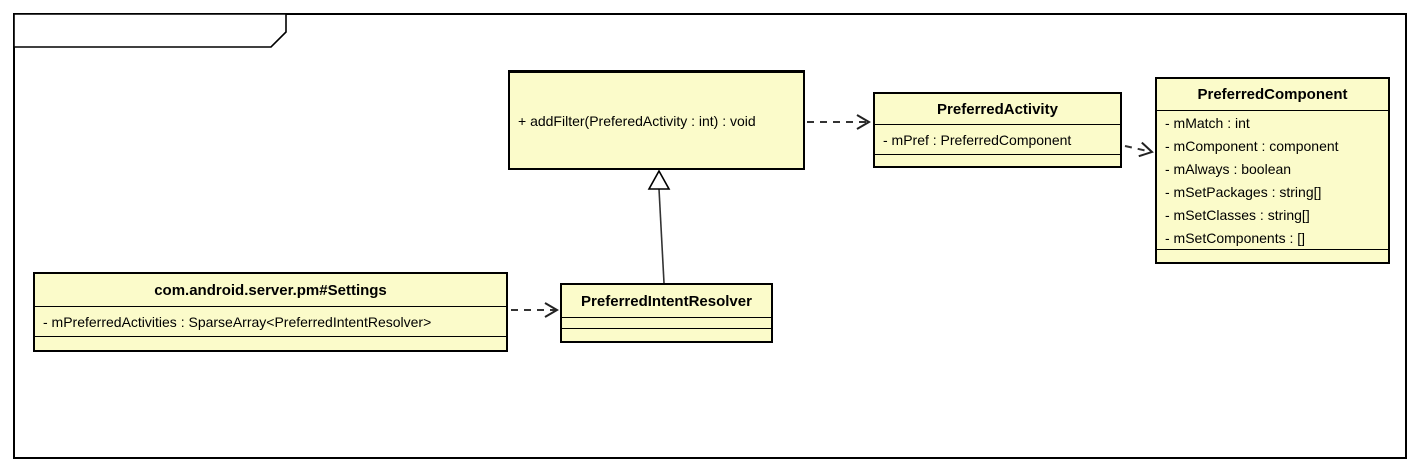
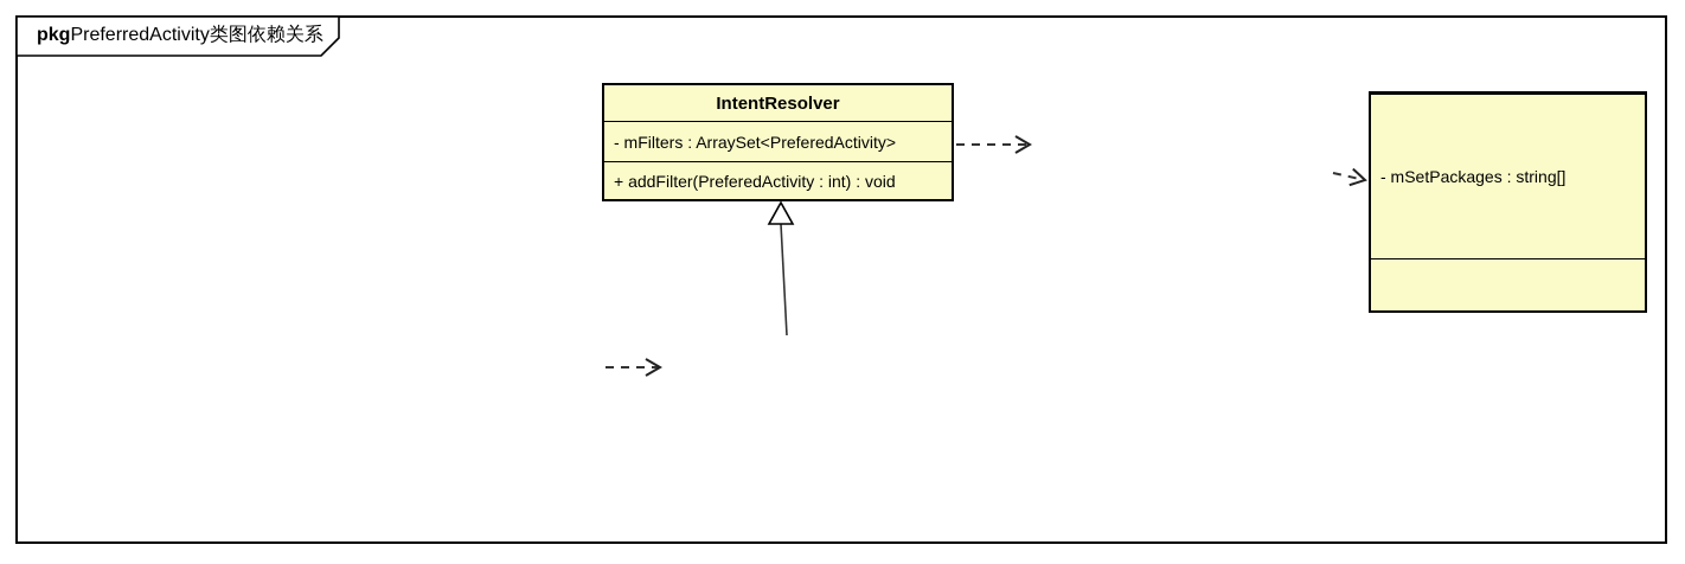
+ pkgPreferredActivity类图依赖关系
+ IntentResolver
+ - mFilters : ArraySet<PreferedActivity>
  + addFilter(PreferedActivity : int) : void
- PreferredActivity
- - mPref : PreferredComponent
- PreferredComponent
- - mMatch : int
- - mComponent : component
- - mAlways : boolean
  - mSetPackages : string[]
- - mSetClasses : string[]
- - mSetComponents : []
- com.android.server.pm#Settings
- - mPreferredActivities : SparseArray<PreferredIntentResolver>
- PreferredIntentResolver
